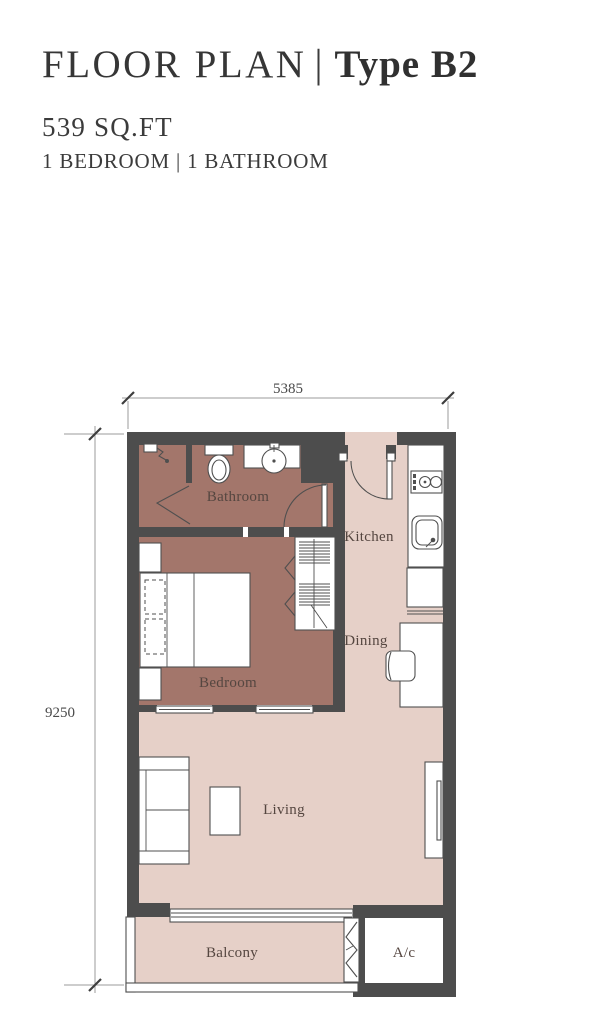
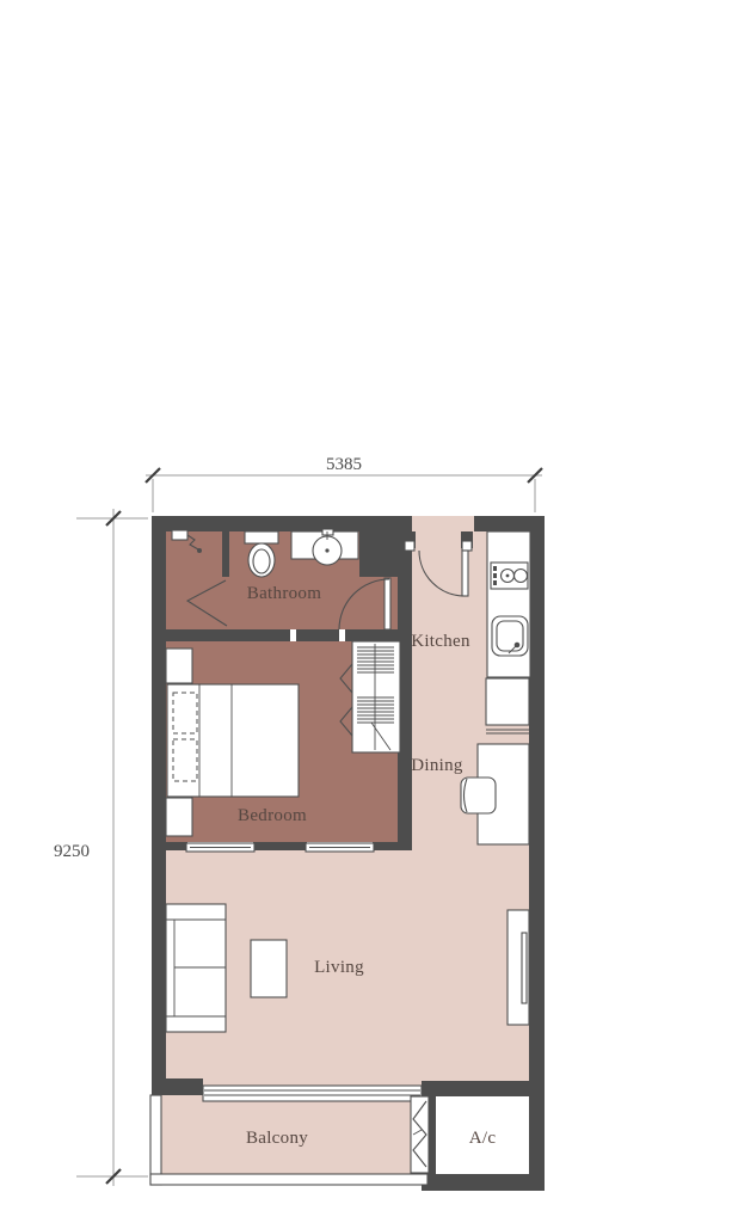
- FLOOR PLAN | Type B2
- 539 SQ.FT
- 1 BEDROOM | 1 BATHROOM
  5385
  9250
  Bathroom
  Kitchen
  Bedroom
  Dining
  Living
  Balcony
  A/c
